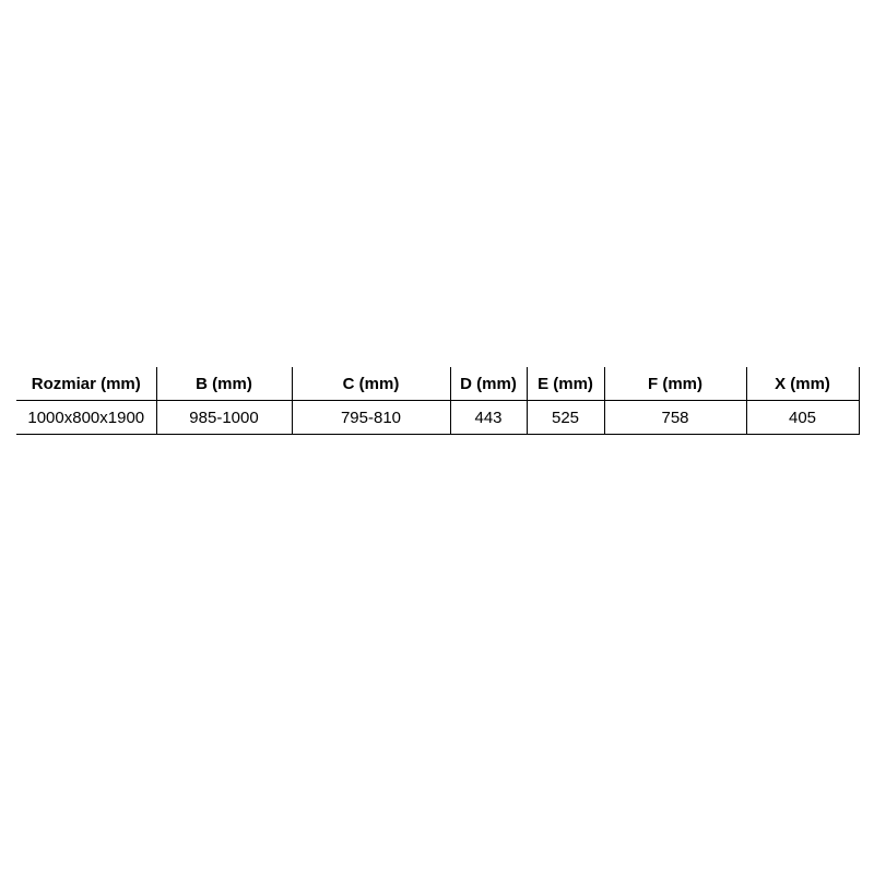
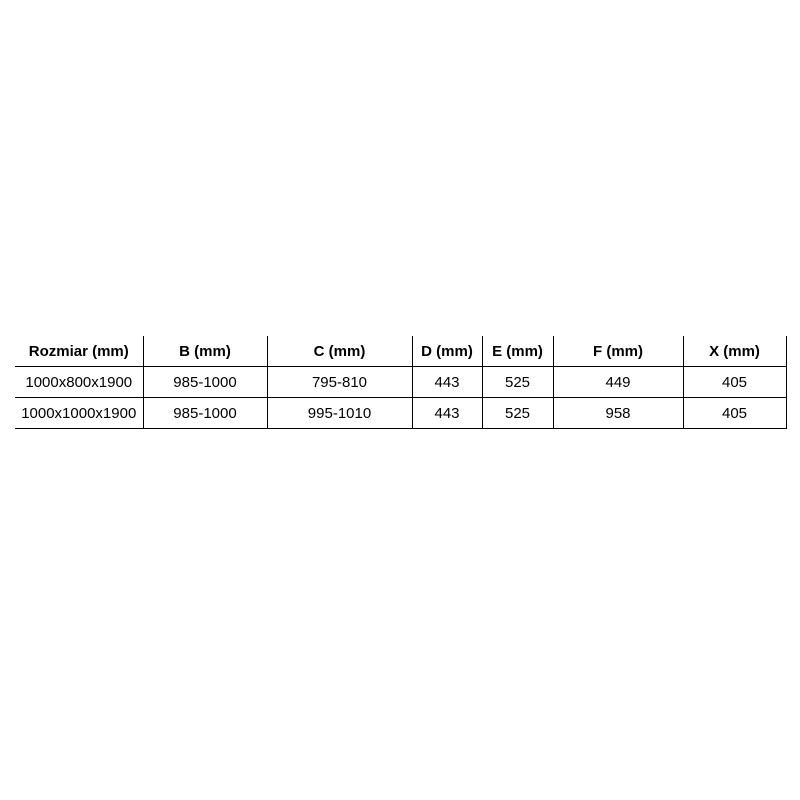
  Rozmiar (mm)	B (mm)	C (mm)	D (mm)	E (mm)	F (mm)	X (mm)
- 1000x800x1900	985-1000	795-810	443	525	758	405
+ 1000x800x1900	985-1000	795-810	443	525	449	405
+ 1000x1000x1900	985-1000	995-1010	443		525	958	405
